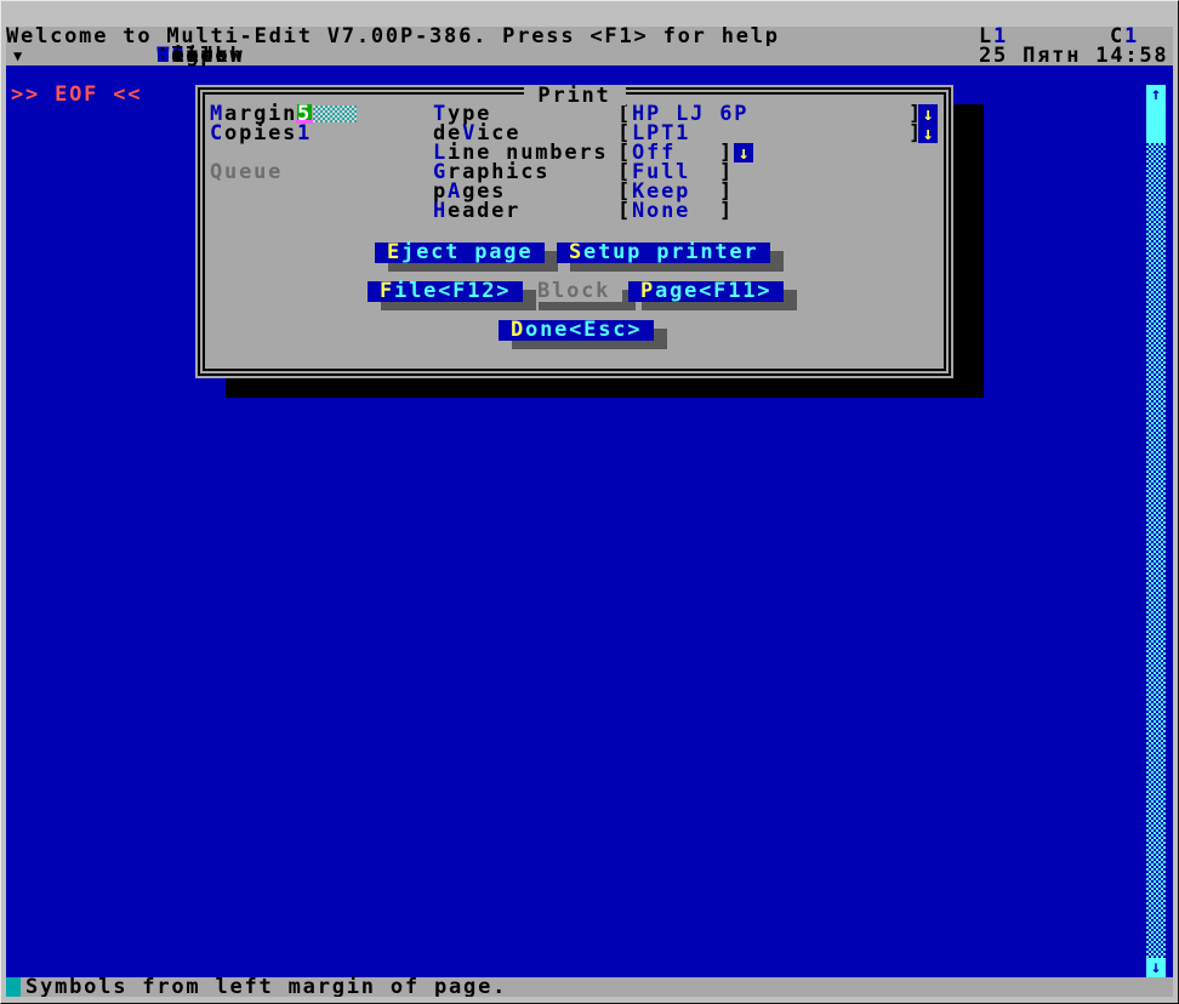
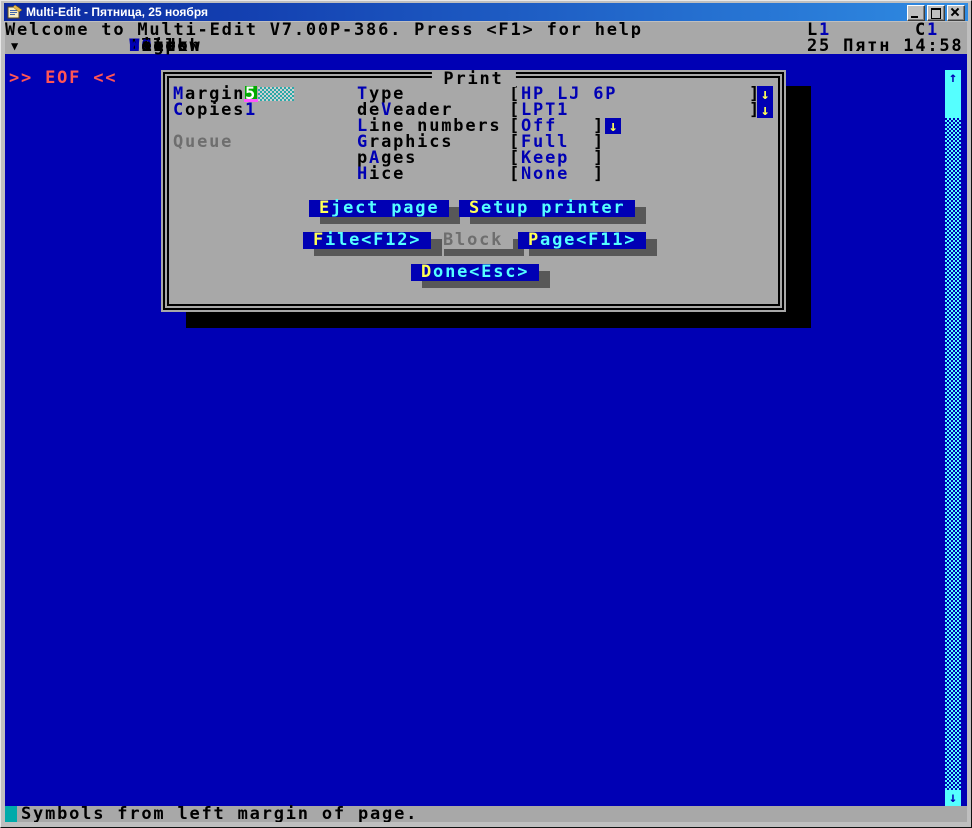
+ Multi-Edit - Пятница, 25 ноября
  Welcome to Multi-Edit V7.00P-386. Press <F1> for help
  L1
  C1
  ▼
  File
  Edit
  Block
  Search
  Goto
  Macro
  Tags
  tOols
  User
  Window
  Help
  25 Пятн 14:58
  >> EOF <<
  Print
  Margin
  5
  Type
  [
  HP LJ 6P
  ]
  ↓
  Copies
  1
- deVice
+ deVeader
  [
  LPT1
  ]
  ↓
  Line numbers
  [
  Off
  ]
  ↓
  Queue
  Graphics
  [
  Full
  ]
  pAges
  [
  Keep
  ]
- Header
+ Hice
  [
  None
  ]
  Eject page
  Setup printer
  File<F12>
  Block
  Page<F11>
  Done<Esc>
  ↑
  ↓
  Symbols from left margin of page.
